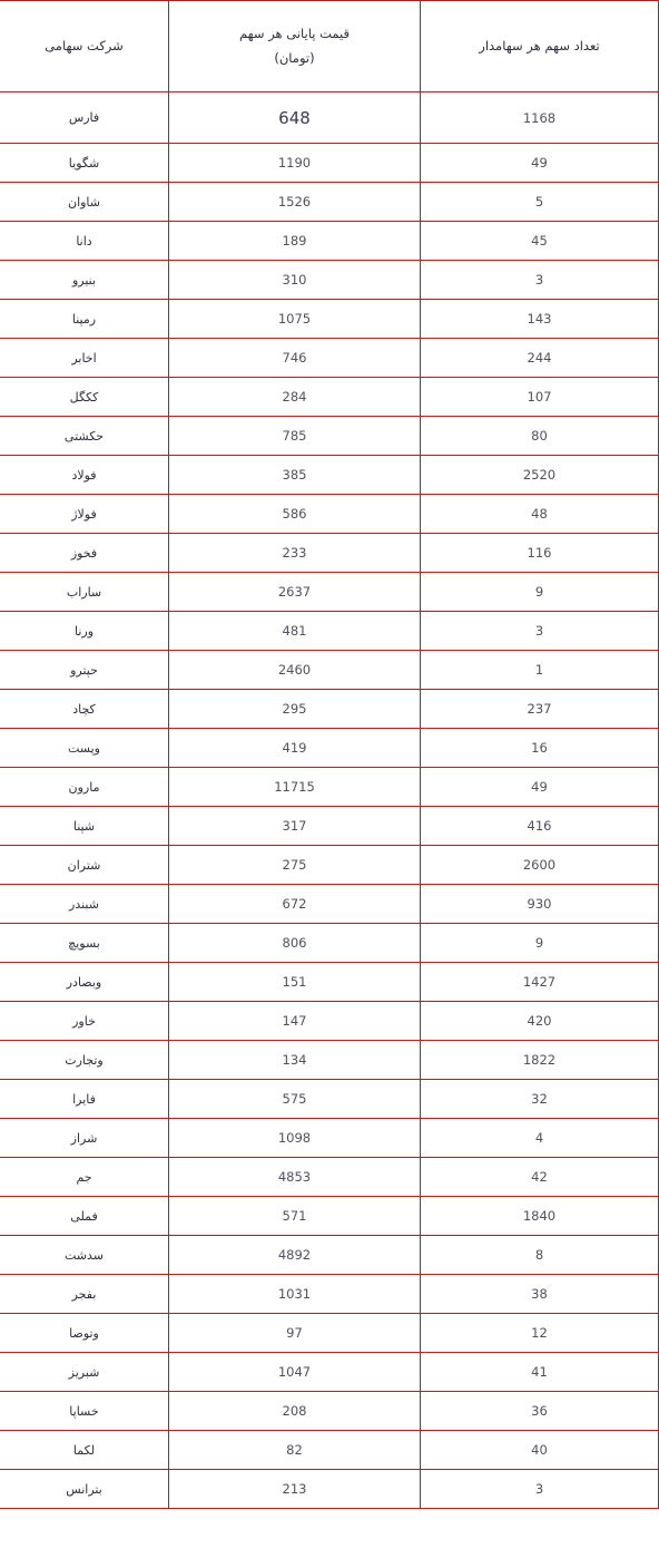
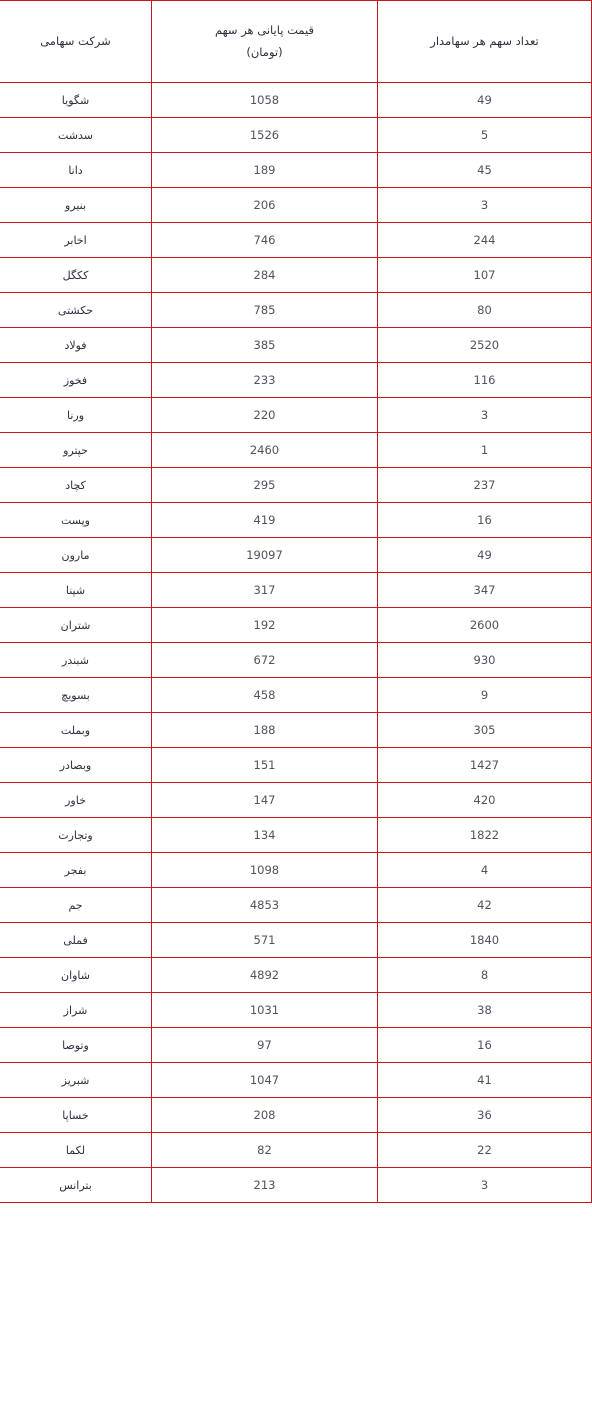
  تعداد سهم هر سهامدار	قیمت پایانی هر سهم (تومان)	شرکت سهامی
- 1168	648	فارس
- 49	1190	شگویا
+ 49	1058	شگویا
- 5	1526	شاوان
+ 5	1526	سدشت
  45	189	دانا
- 3	310	بنیرو
+ 3	206	بنیرو
- 143	1075	رمپنا
  244	746	اخابر
  107	284	ککگل
  80	785	حکشتی
  2520	385	فولاد
- 48	586	فولاژ
  116	233	فخوز
- 9	2637	ساراب
- 3	481	ورنا
+ 3	220	ورنا
  1	2460	حپترو
  237	295	کچاد
  16	419	وپست
- 49	11715	مارون
+ 49	19097	مارون
- 416	317	شپنا
+ 347	317	شپنا
- 2600	275	شتران
+ 2600	192	شتران
  930	672	شبندر
- 9	806	بسویچ
+ 9	458	بسویچ
+ 305	188	وبملت
  1427	151	وبصادر
  420	147	خاور
  1822	134	وتجارت
- 32	575	فایرا
- 4	1098	شراز
+ 4	1098	بفجر
  42	4853	جم
  1840	571	فملی
- 8	4892	سدشت
+ 8	4892	شاوان
- 38	1031	بفجر
+ 38	1031	شراز
- 12	97	وتوصا
+ 16	97	وتوصا
  41	1047	شبریز
  36	208	خساپا
- 40	82	لکما
+ 22	82	لکما
  3	213	بترانس
